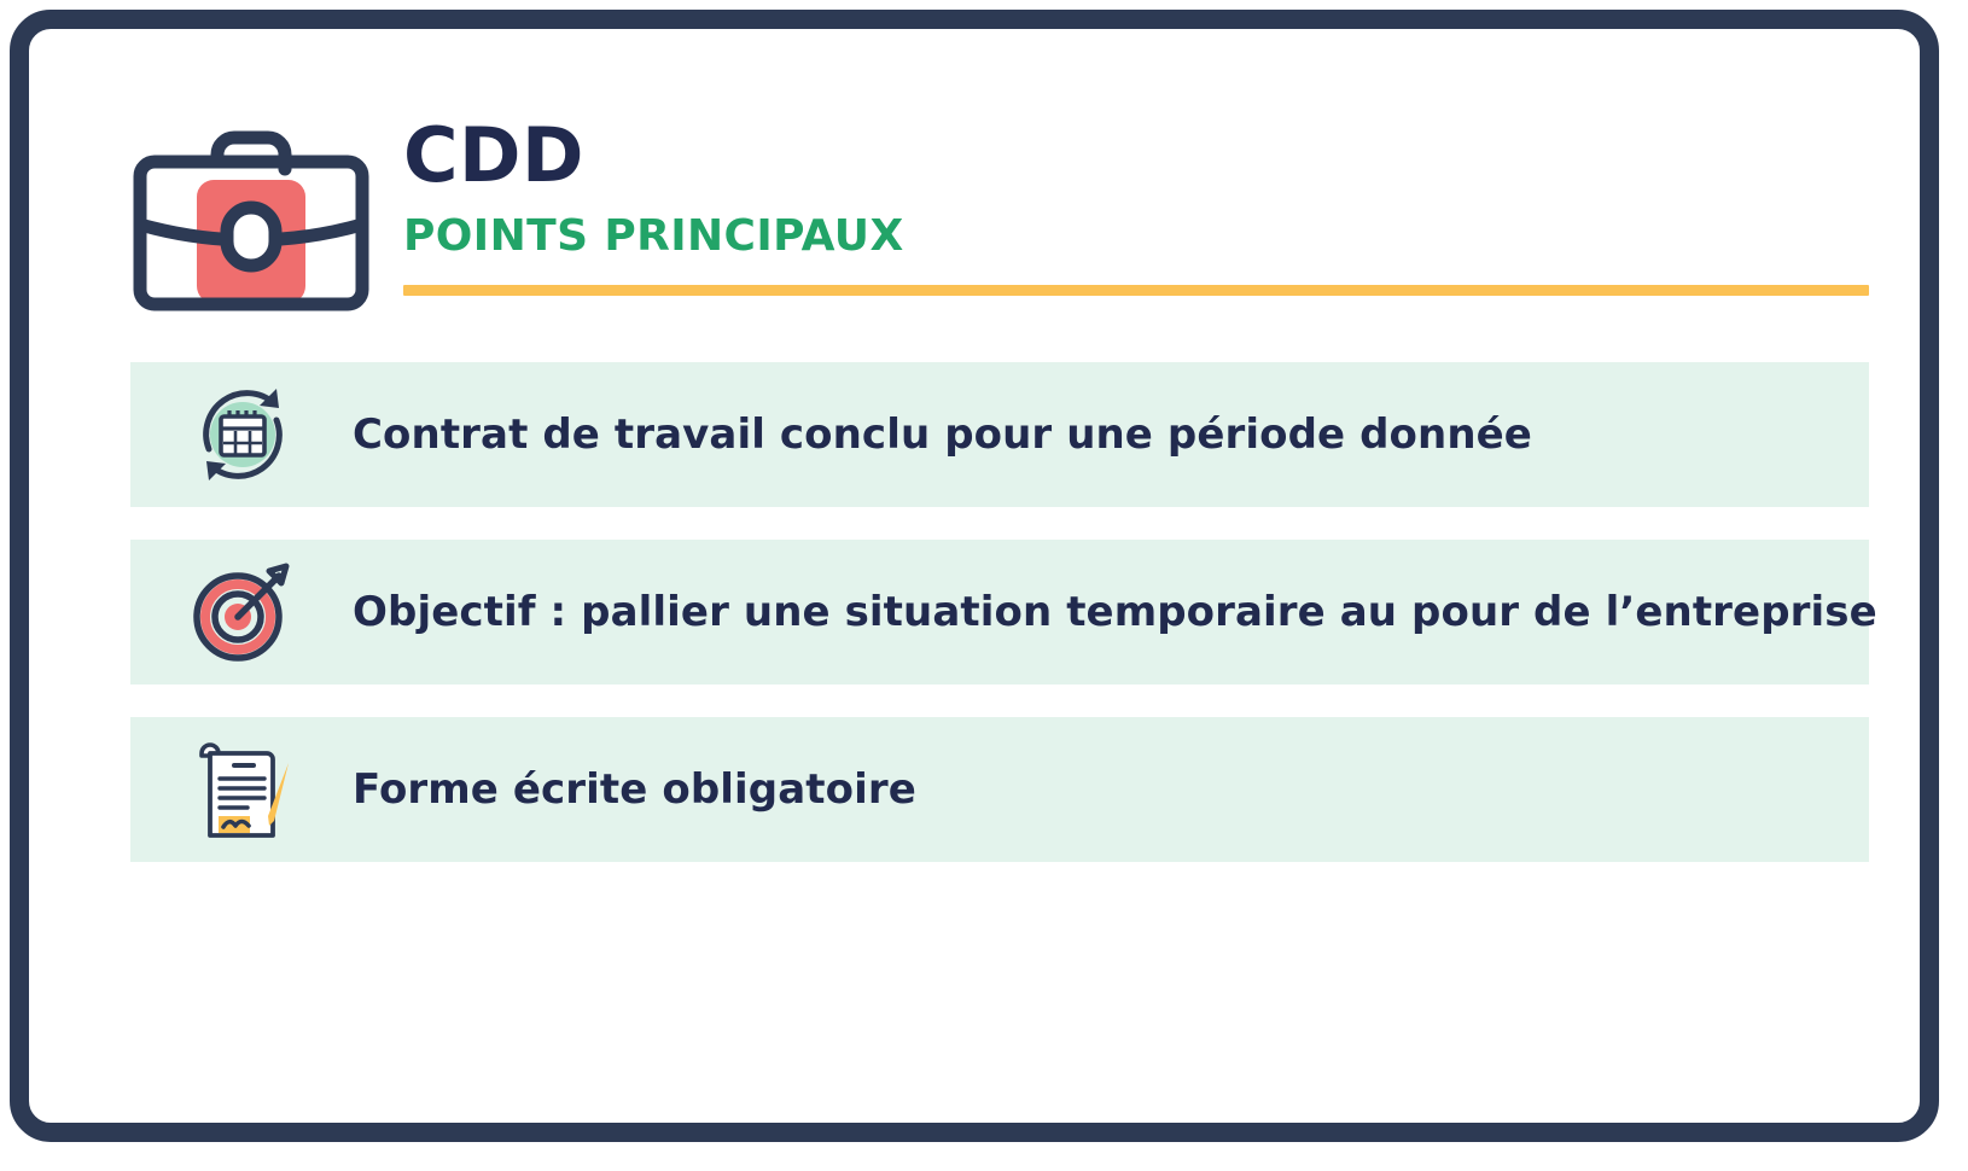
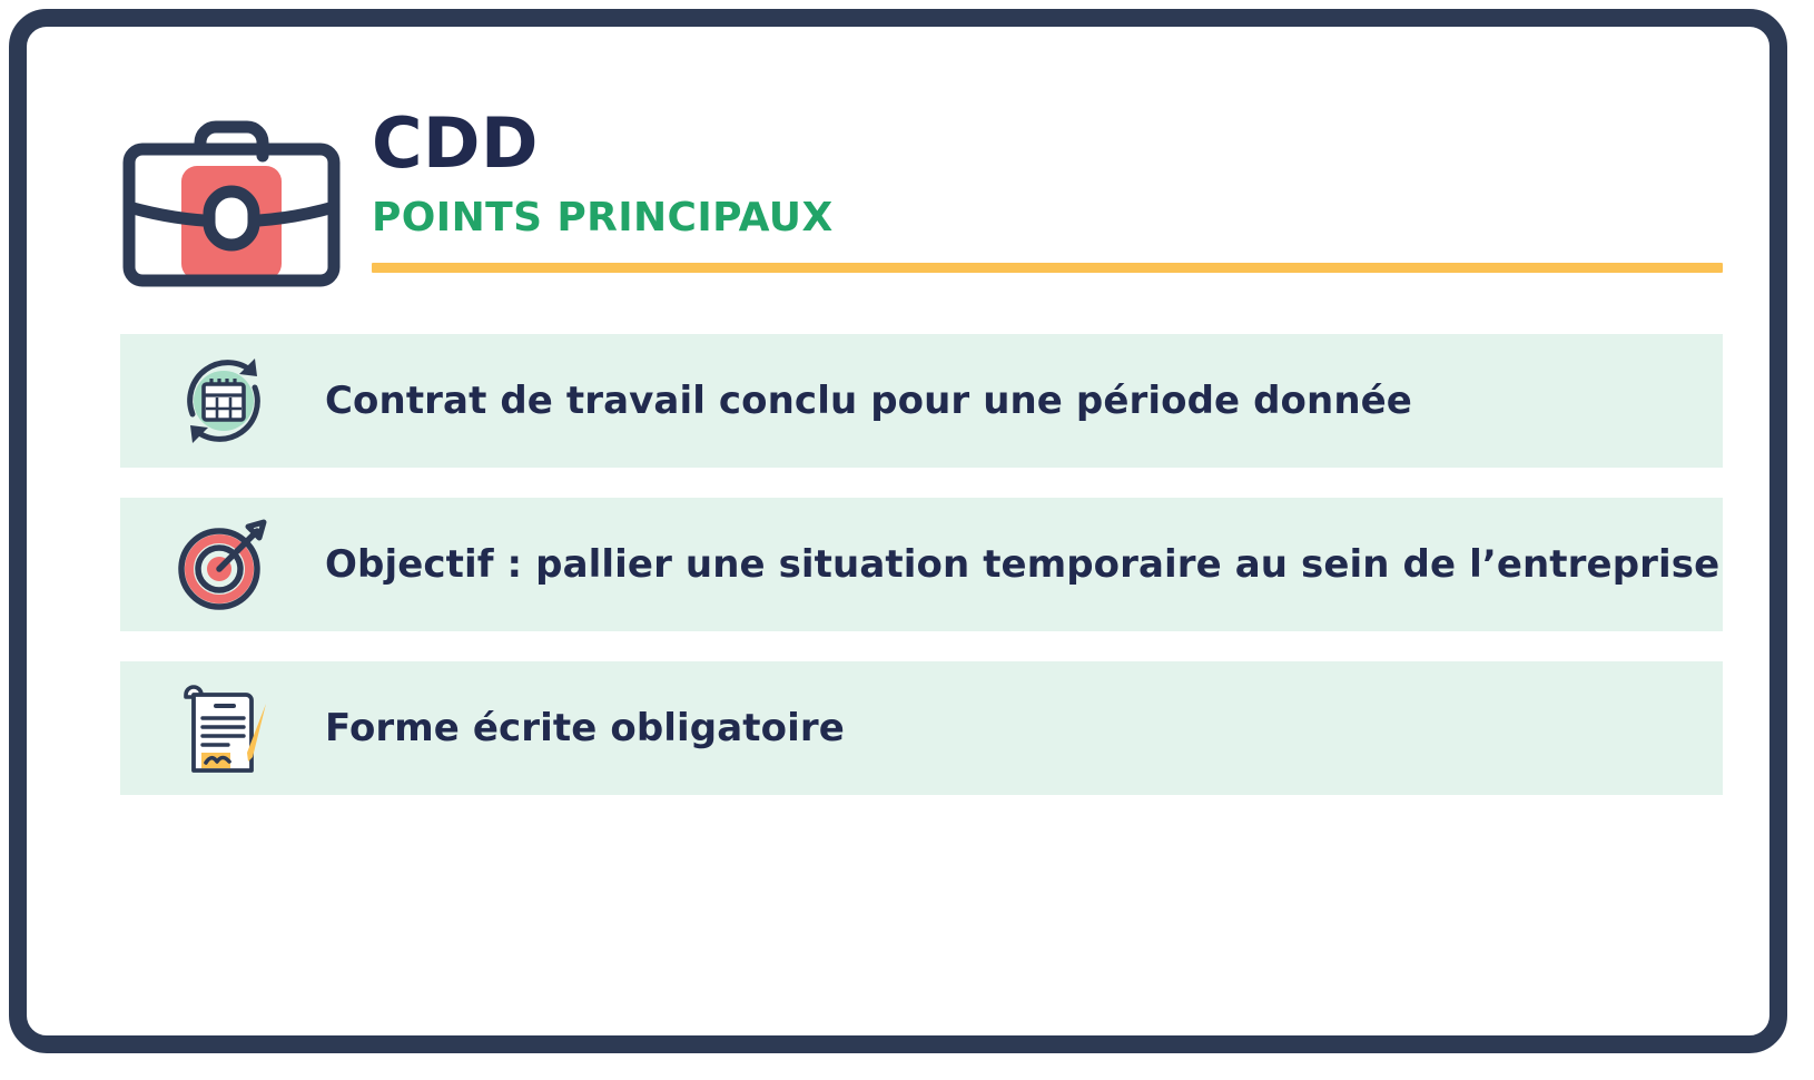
  CDD
  POINTS PRINCIPAUX
  Contrat de travail conclu pour une période donnée
- Objectif : pallier une situation temporaire au pour de l’entreprise
+ Objectif : pallier une situation temporaire au sein de l’entreprise
  Forme écrite obligatoire
